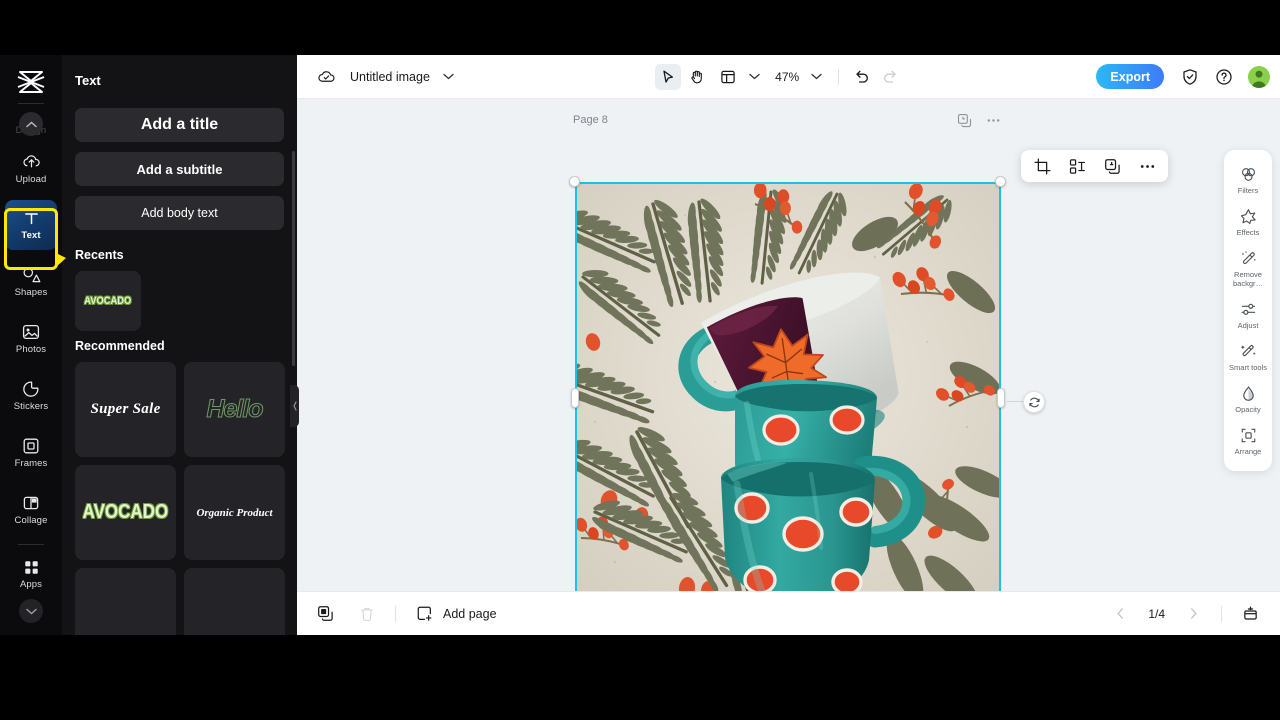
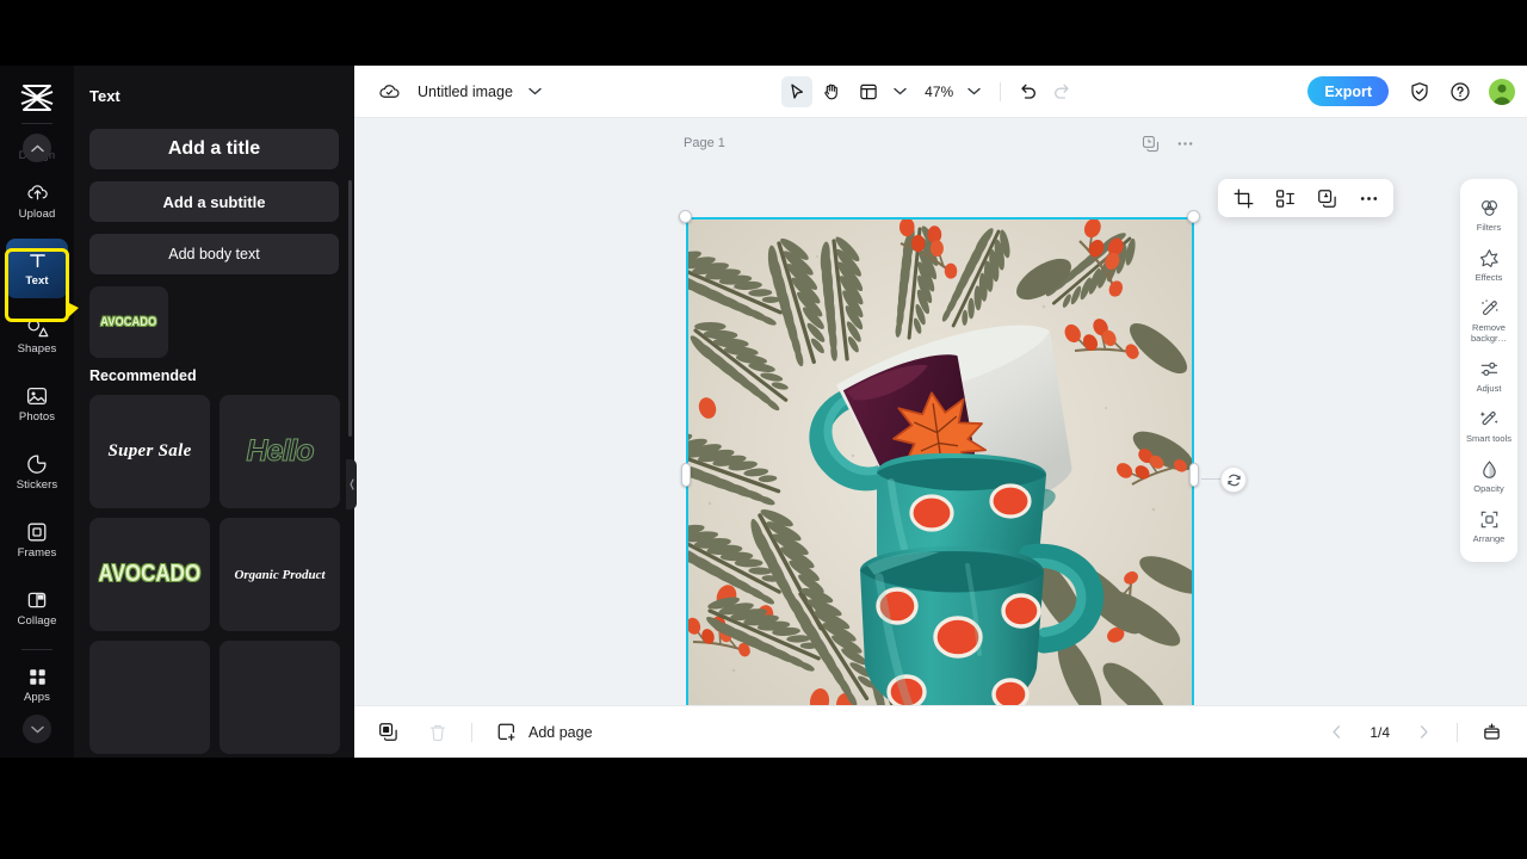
  Upload
  Text
  Shapes
  Photos
  Stickers
  Frames
  Collage
  Apps
  Text
  Add a title
  Add a subtitle
  Add body text
- Recents
  AVOCADO
  Recommended
  Super Sale
  Hello
  AVOCADO
  Organic Product
  Untitled image
  47%
  Export
- Page 8
+ Page 1
  Filters
  Effects
  Remove backgr…
  Adjust
  Smart tools
  Opacity
  Arrange
  Add page
  1/4
